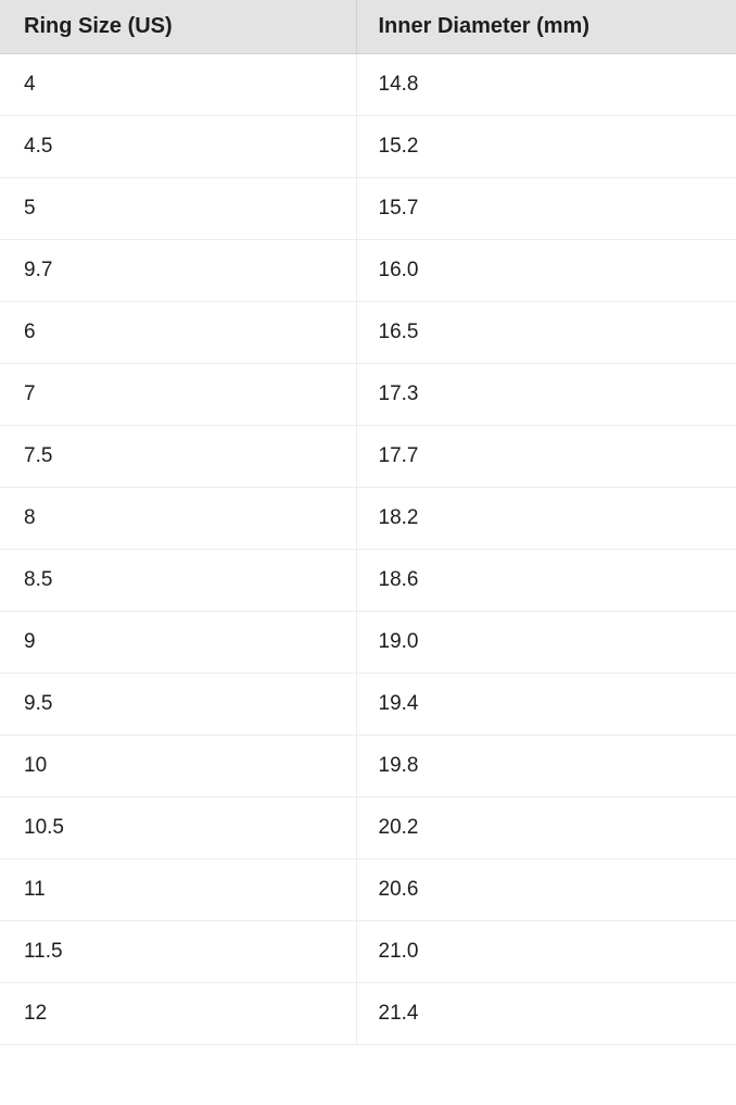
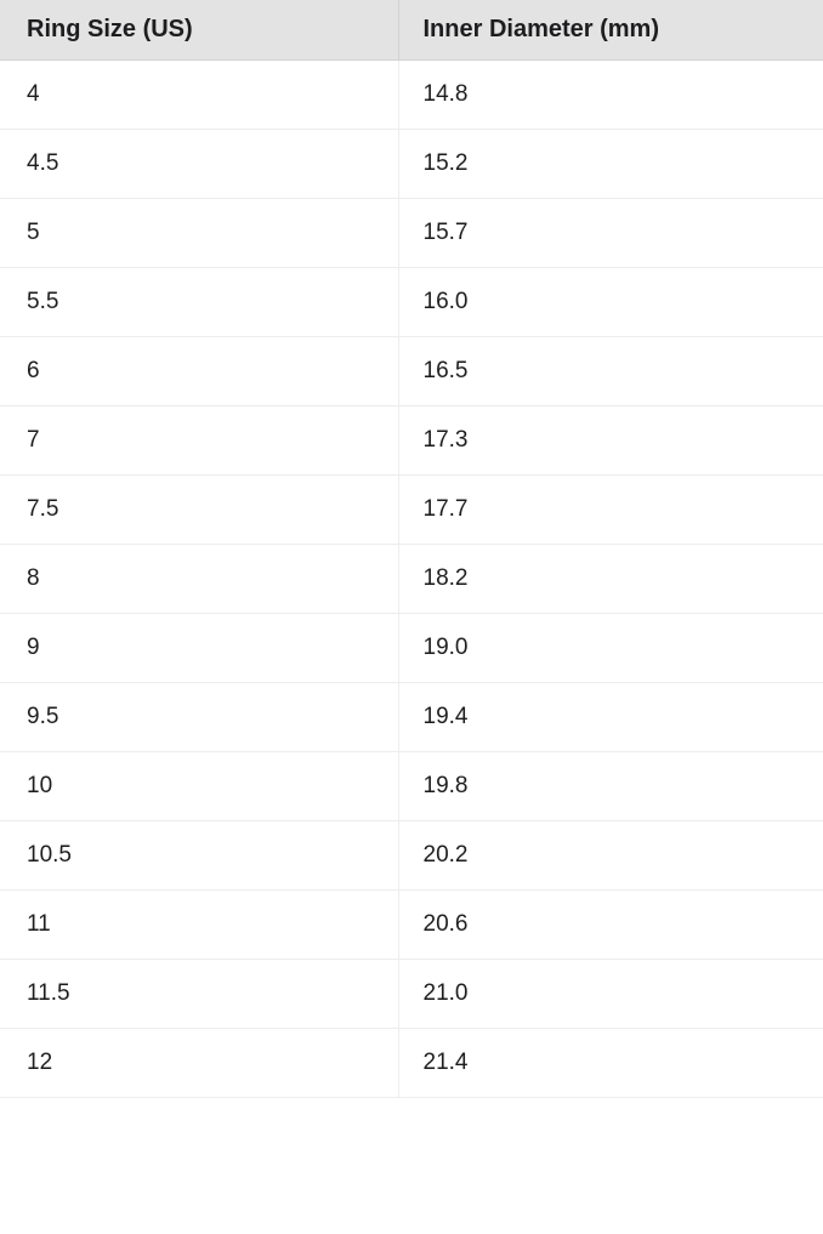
  Ring Size (US)	Inner Diameter (mm)
  4	14.8
  4.5	15.2
  5	15.7
- 9.7	16.0
+ 5.5	16.0
  6	16.5
  7	17.3
  7.5	17.7
  8	18.2
- 8.5	18.6
  9	19.0
  9.5	19.4
  10	19.8
  10.5	20.2
  11	20.6
  11.5	21.0
  12	21.4
